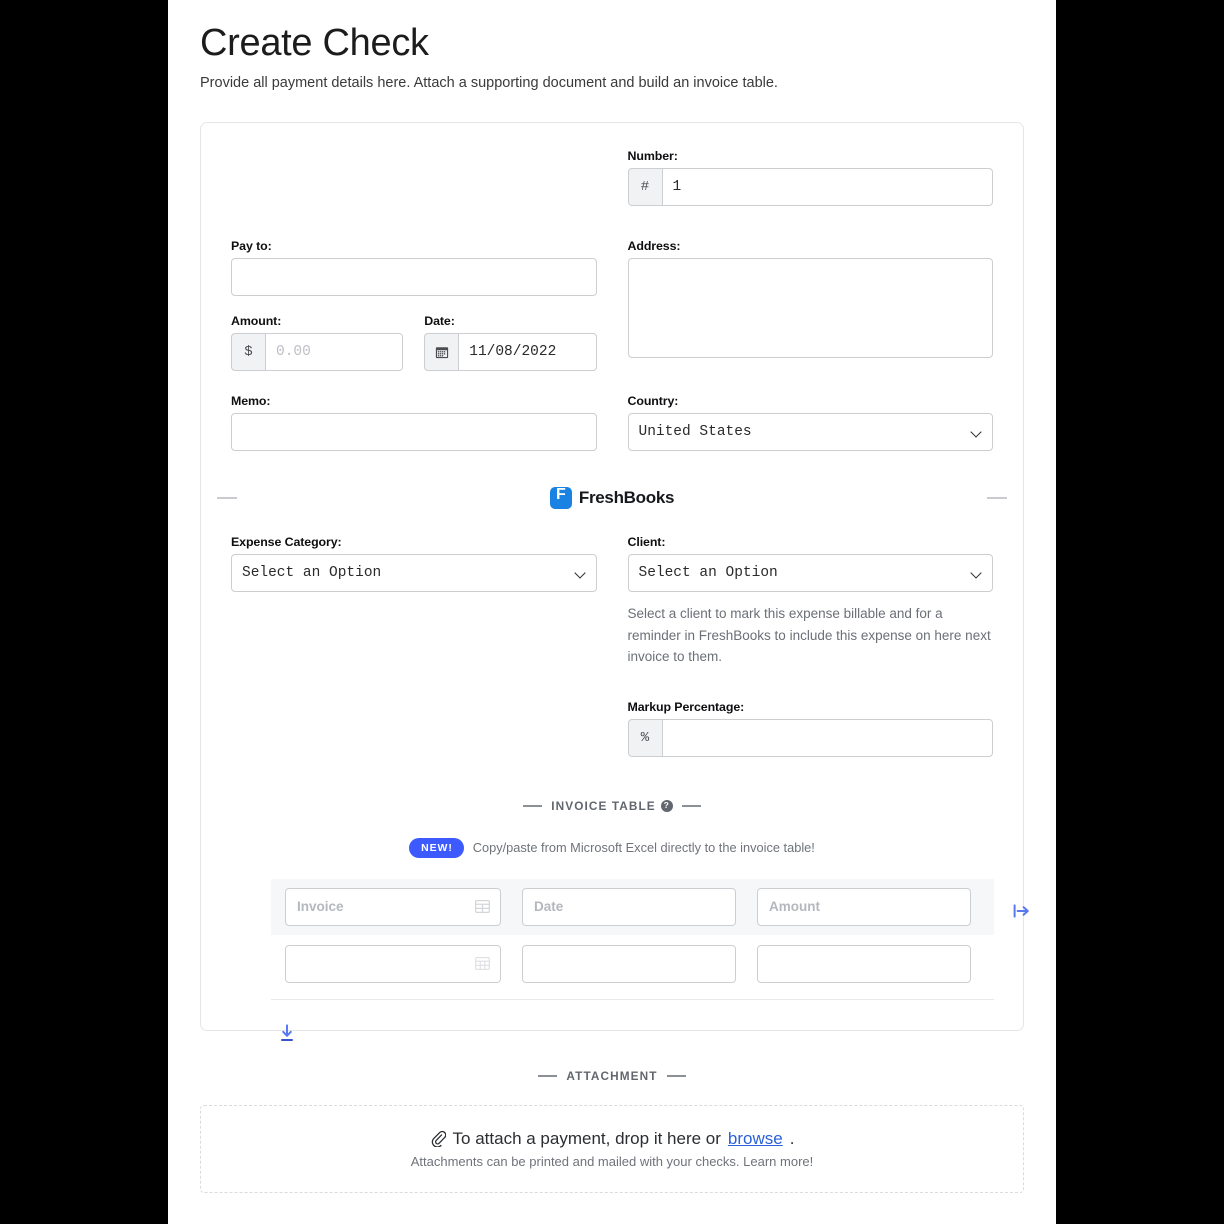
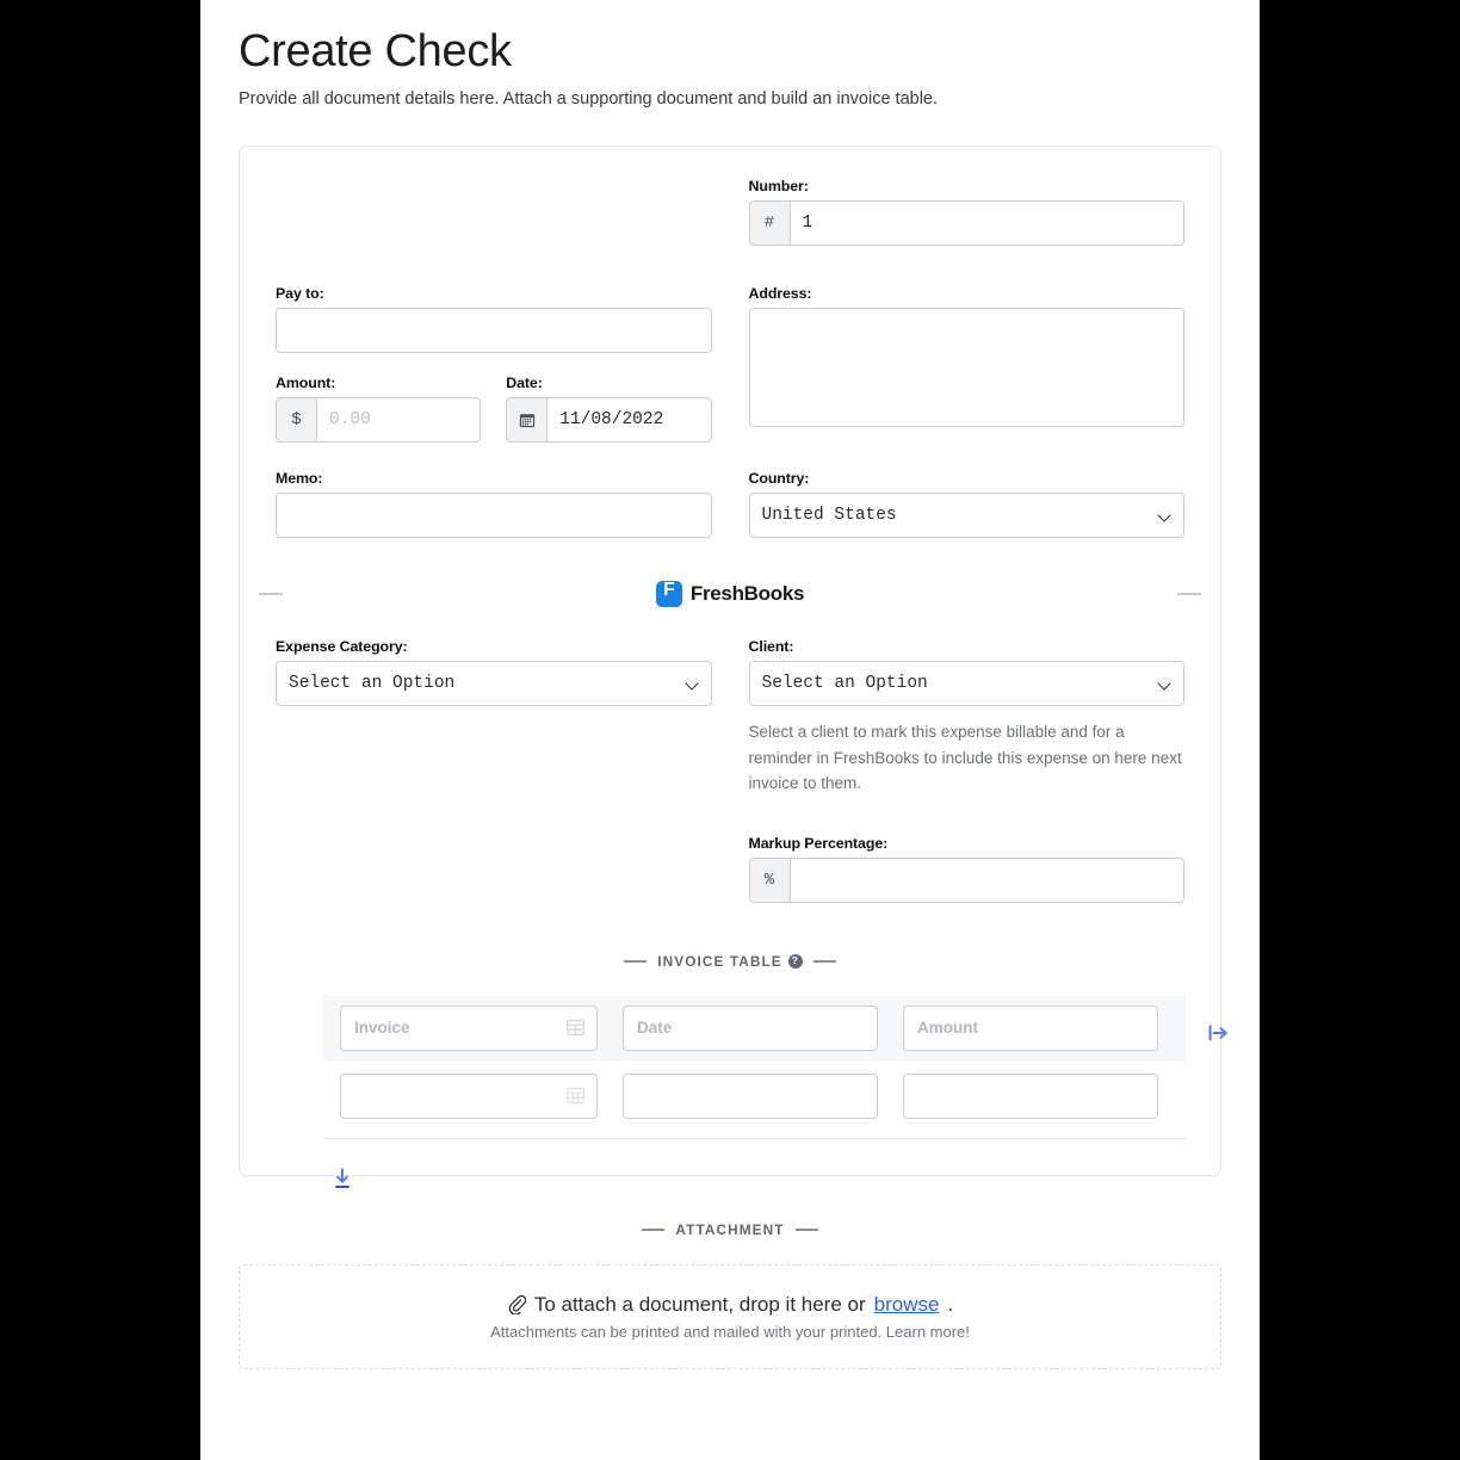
  Create Check
- Provide all payment details here. Attach a supporting document and build an invoice table.
+ Provide all document details here. Attach a supporting document and build an invoice table.
  Number:
  #
  1
  Pay to:
  Address:
  Amount:
  $
  0.00
  Date:
  11/08/2022
  Memo:
  Country:
  United States
  FreshBooks
  Expense Category:
  Select an Option
  Client:
  Select an Option
  Select a client to mark this expense billable and for a reminder in FreshBooks to include this expense on here next invoice to them.
  Markup Percentage:
  %
  INVOICE TABLE
  ?
- NEW!
- Copy/paste from Microsoft Excel directly to the invoice table!
  Invoice
  Date
  Amount
  ATTACHMENT
- To attach a payment, drop it here or
+ To attach a document, drop it here or
  browse
  .
- Attachments can be printed and mailed with your checks. Learn more!
+ Attachments can be printed and mailed with your printed. Learn more!
